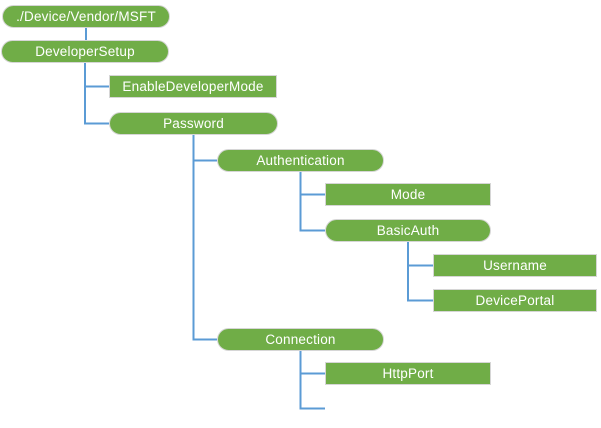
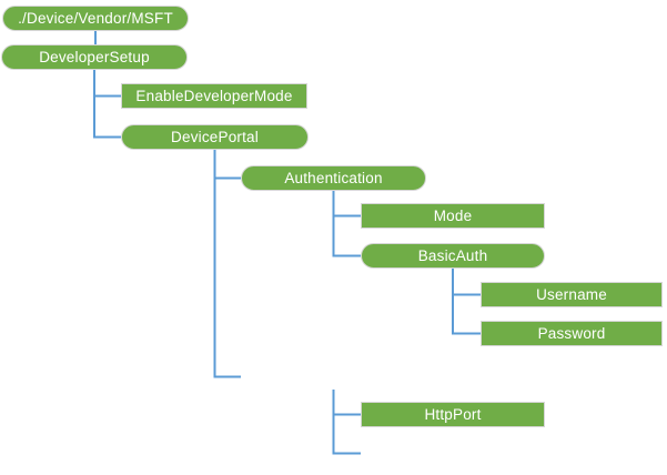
  ./Device/Vendor/MSFT
  DeveloperSetup
  EnableDeveloperMode
- Password
+ DevicePortal
  Authentication
  Mode
  BasicAuth
  Username
- DevicePortal
+ Password
- Connection
  HttpPort
